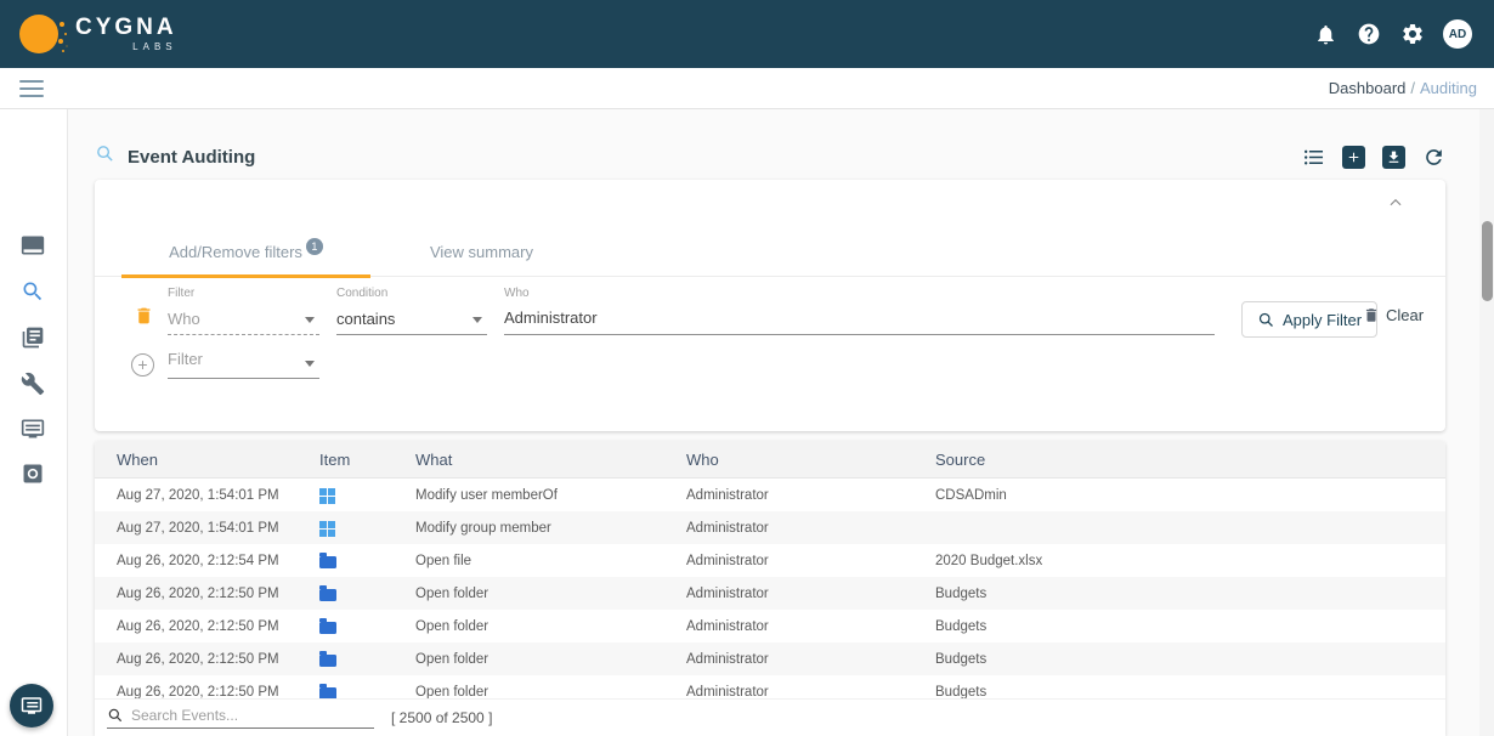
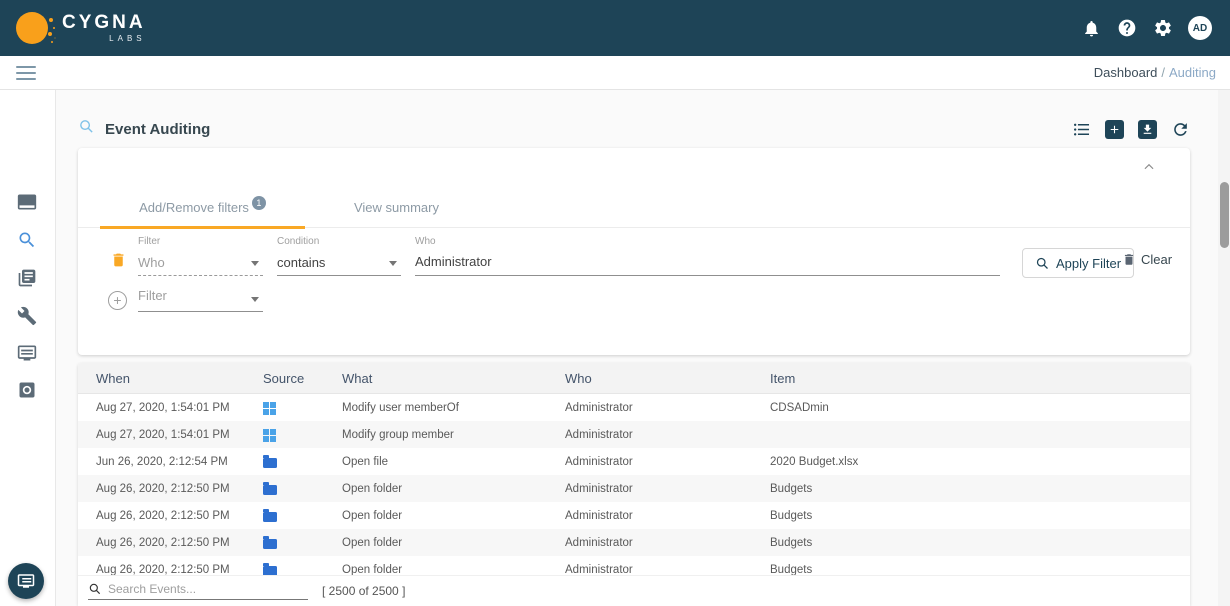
  CYGNA
  LABS
  AD
  Dashboard / Auditing
  Event Auditing
  Add/Remove filters
  1
  View summary
  Filter
  Who
  Condition
  contains
  Who
  Administrator
  Apply Filter
  Clear
  +
  Filter
  When
- Item
+ Source
  What
  Who
- Source
+ Item
  Aug 27, 2020, 1:54:01 PM
  Modify user memberOf
  Administrator
  CDSADmin
  Aug 27, 2020, 1:54:01 PM
  Modify group member
  Administrator
- Aug 26, 2020, 2:12:54 PM
+ Jun 26, 2020, 2:12:54 PM
  Open file
  Administrator
  2020 Budget.xlsx
  Aug 26, 2020, 2:12:50 PM
  Open folder
  Administrator
  Budgets
  Aug 26, 2020, 2:12:50 PM
  Open folder
  Administrator
  Budgets
  Aug 26, 2020, 2:12:50 PM
  Open folder
  Administrator
  Budgets
  Aug 26, 2020, 2:12:50 PM
  Open folder
  Administrator
  Budgets
  Search Events...
  [ 2500 of 2500 ]
